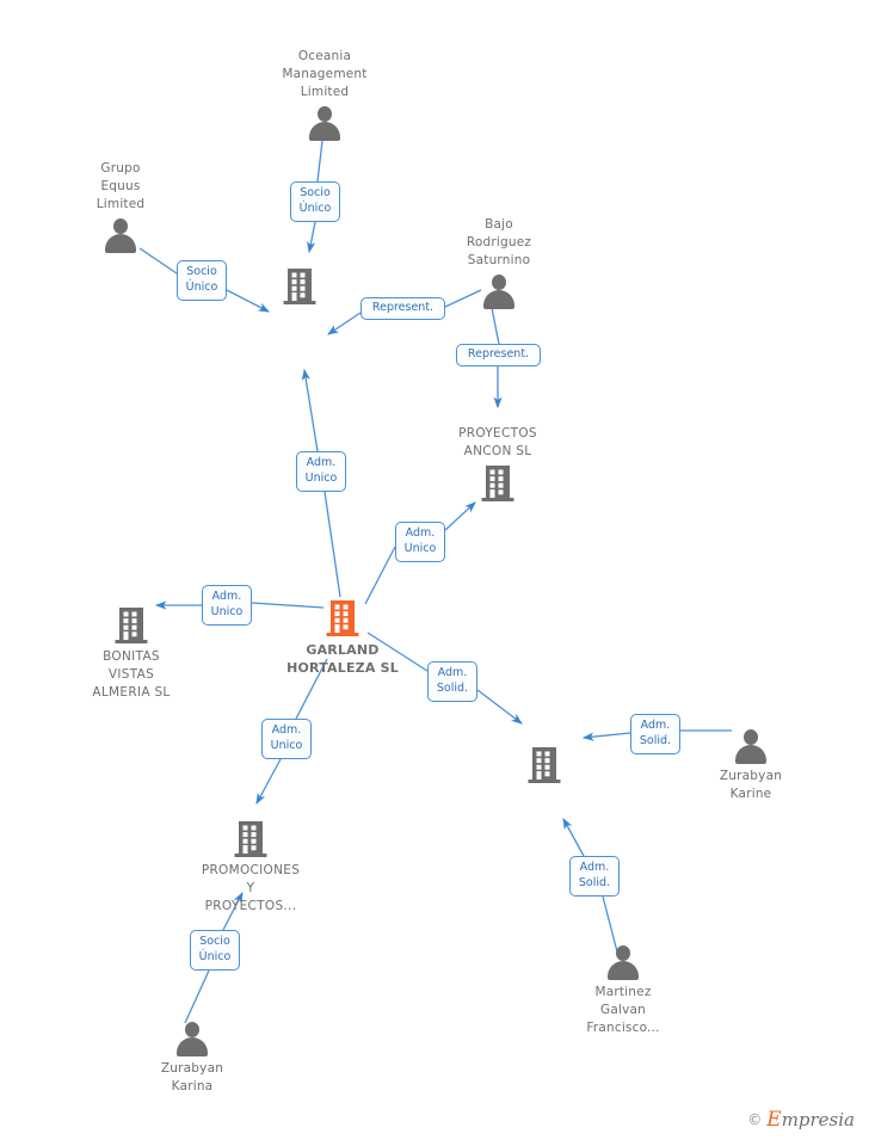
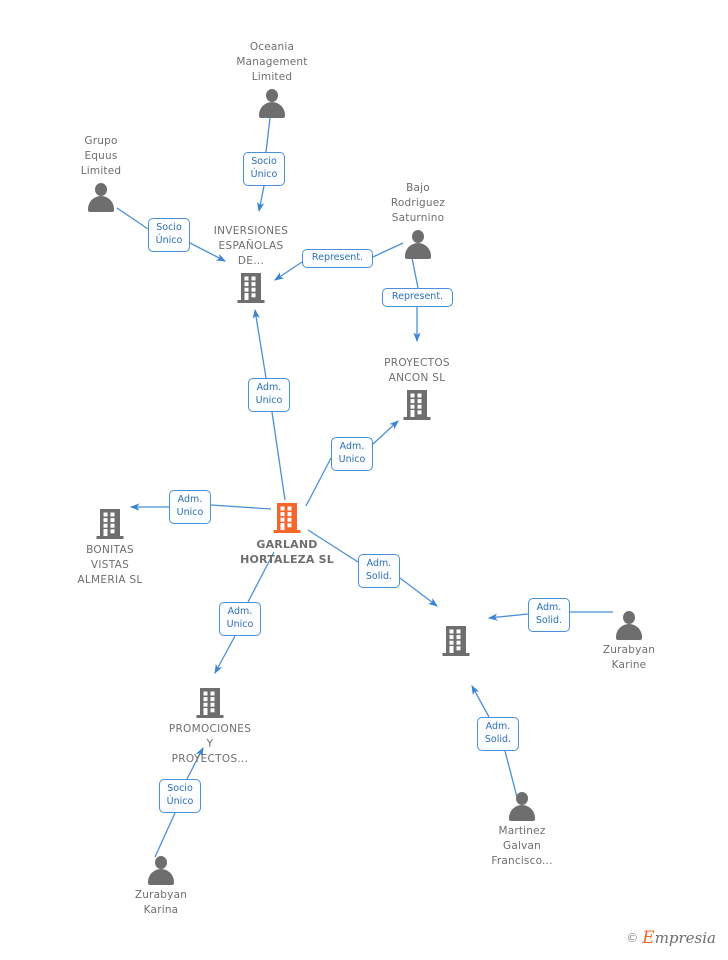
  Oceania
  Management
  Limited
  Grupo
  Equus
  Limited
+ INVERSIONES
+ ESPAÑOLAS
+ DE...
  Bajo
  Rodriguez
  Saturnino
  PROYECTOS
  ANCON SL
  GARLAND
  HORTALEZA SL
  BONITAS
  VISTAS
  ALMERIA SL
  PROMOCIONES
  Y
  PROYECTOS...
  Zurabyan
  Karina
  Zurabyan
  Karine
  Martinez
  Galvan
  Francisco...
  Socio
  Único
  Socio
  Único
  Represent.
  Represent.
  Adm.
  Unico
  Adm.
  Unico
  Adm.
  Unico
  Adm.
  Solid.
  Adm.
  Unico
  Adm.
  Solid.
  Adm.
  Solid.
  Socio
  Único
  ©
  Empresia
